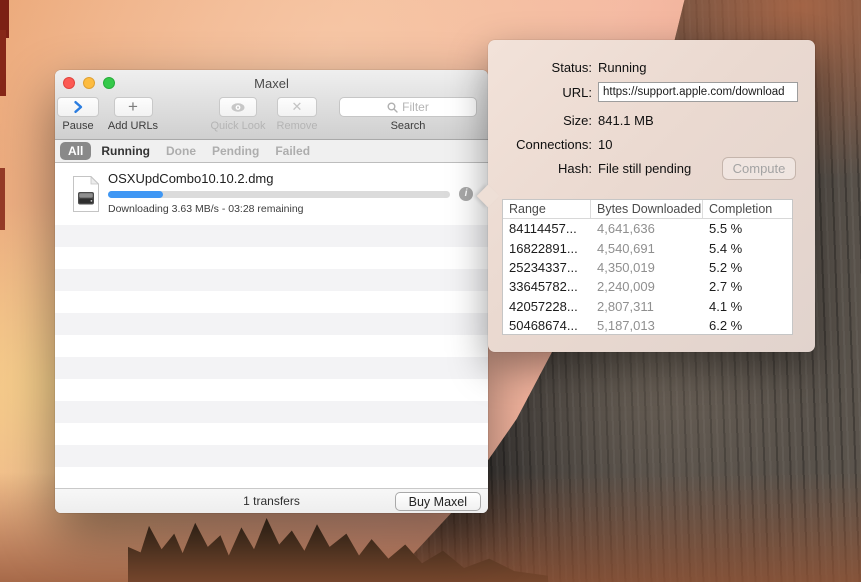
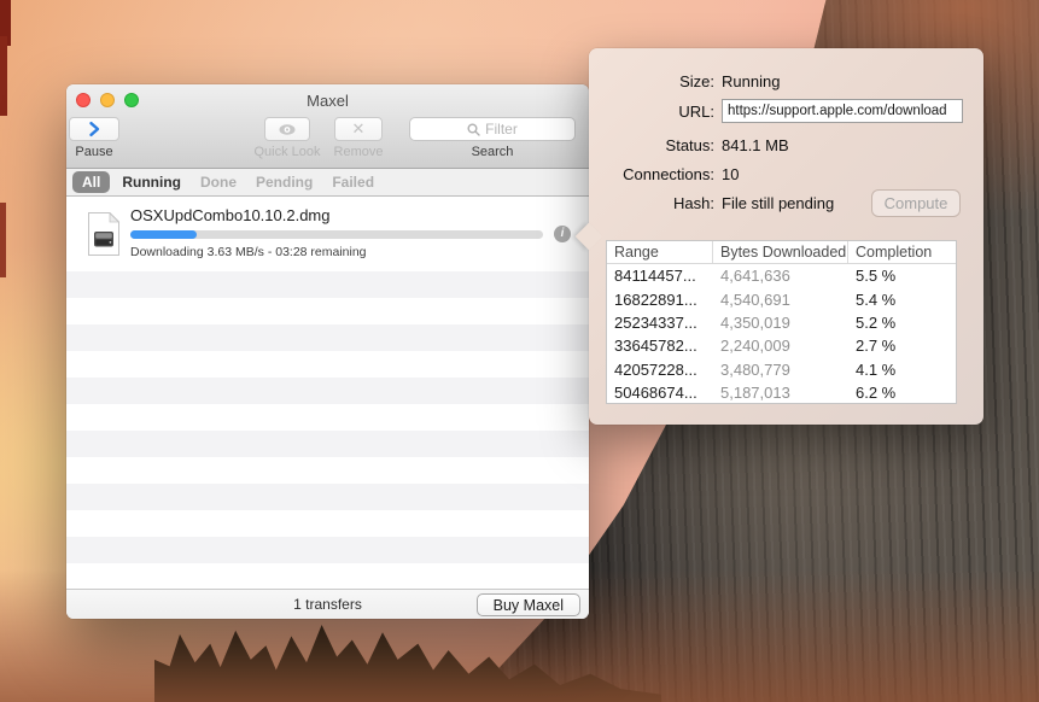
  Maxel
  Pause
- +
- Add URLs
  Quick Look
  ✕
  Remove
  Filter
  Search
  All
  Running
  Done
  Pending
  Failed
  OSXUpdCombo10.10.2.dmg
  Downloading 3.63 MB/s - 03:28 remaining
  i
  1 transfers
  Buy Maxel
- Status:
+ Size:
  Running
  URL:
  https://support.apple.com/download
- Size:
+ Status:
  841.1 MB
  Connections:
  10
  Hash:
  File still pending
  Compute
  Range
  Bytes Downloaded
  Completion
  84114457...
  4,641,636
  5.5 %
  16822891...
  4,540,691
  5.4 %
  25234337...
  4,350,019
  5.2 %
  33645782...
  2,240,009
  2.7 %
  42057228...
- 2,807,311
+ 3,480,779
  4.1 %
  50468674...
  5,187,013
  6.2 %
